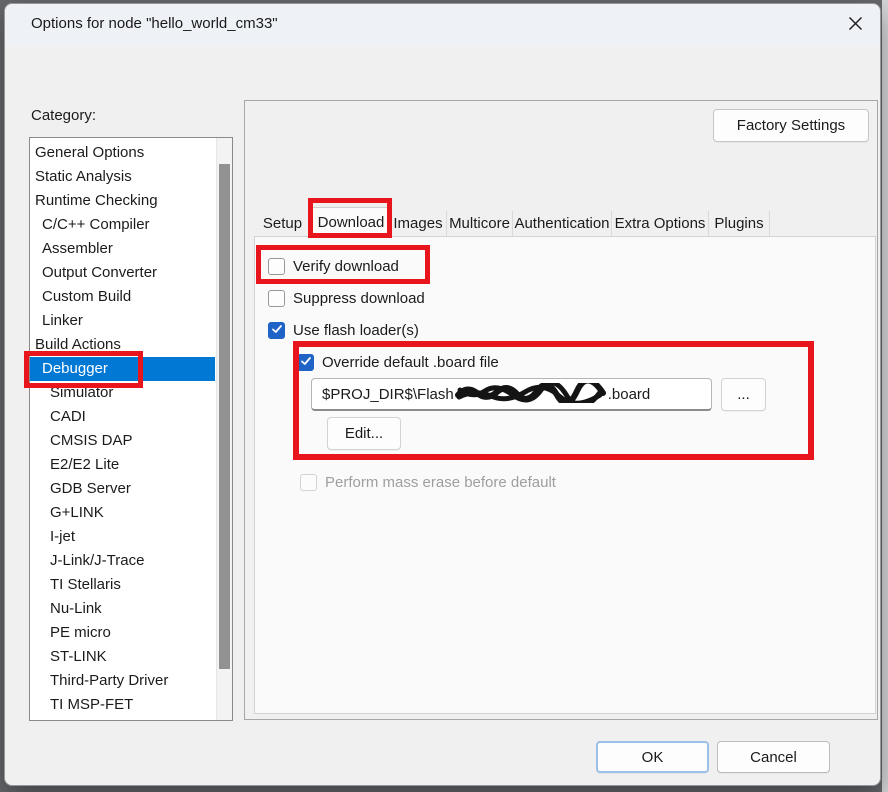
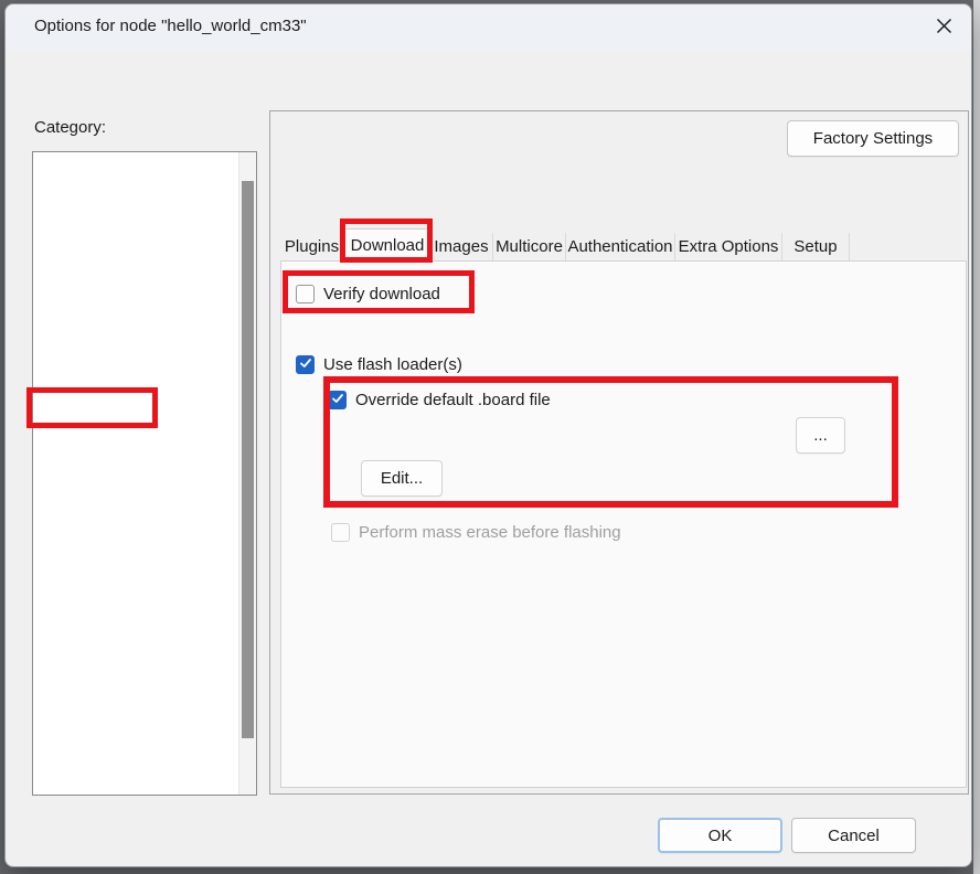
  Options for node "hello_world_cm33"
  Category:
- General Options
- Static Analysis
- Runtime Checking
- C/C++ Compiler
- Assembler
- Output Converter
- Custom Build
- Linker
- Build Actions
- Debugger
- Simulator
- CADI
- CMSIS DAP
- E2/E2 Lite
- GDB Server
- G+LINK
- I-jet
- J-Link/J-Trace
- TI Stellaris
- Nu-Link
- PE micro
- ST-LINK
- Third-Party Driver
- TI MSP-FET
  Factory Settings
- Setup
+ Plugins
  Download
  Images
  Multicore
  Authentication
  Extra Options
- Plugins
+ Setup
  Verify download
- Suppress download
  Use flash loader(s)
  Override default .board file
- $PROJ_DIR$\Flash
- .board
  ...
  Edit...
- Perform mass erase before default
+ Perform mass erase before flashing
  OK
  Cancel
